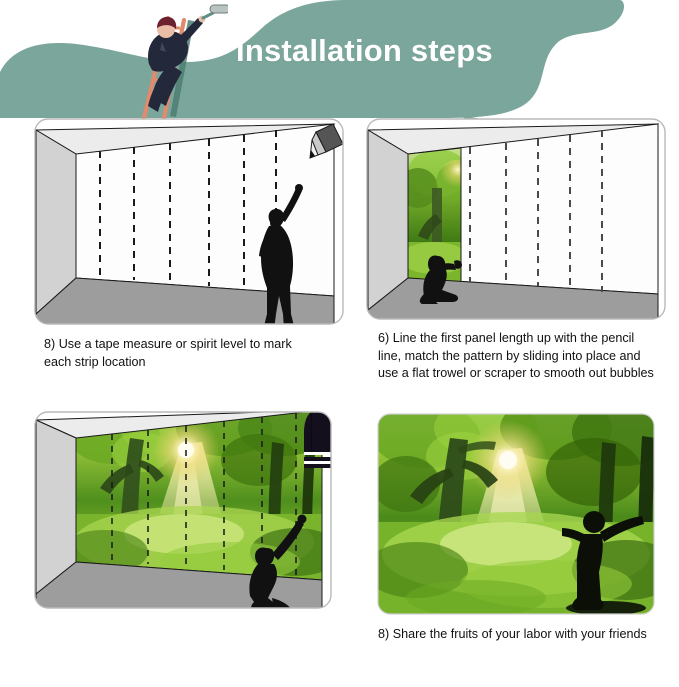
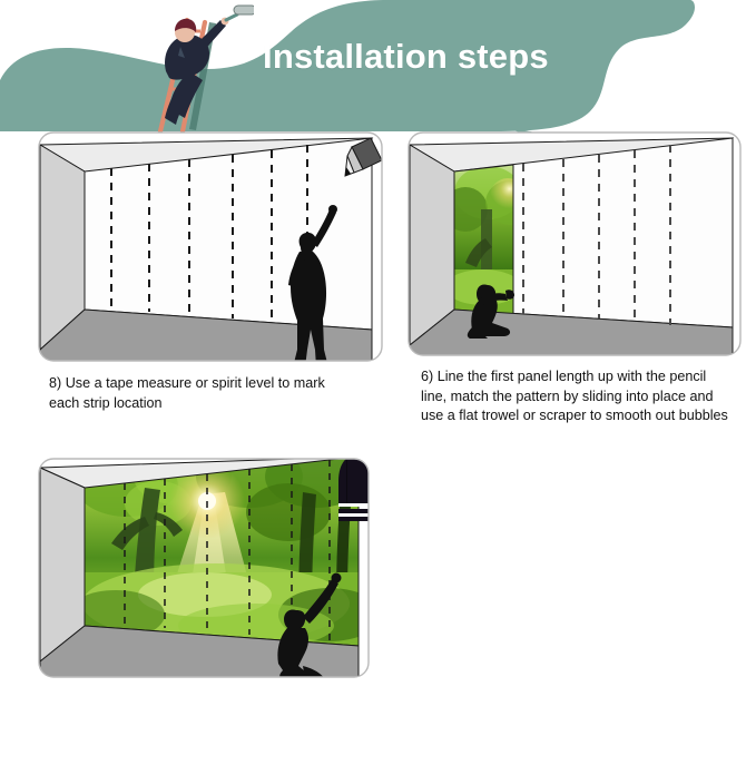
  Installation steps
  8) Use a tape measure or spirit level to mark
  each strip location
  6) Line the first panel length up with the pencil
  line, match the pattern by sliding into place and
  use a flat trowel or scraper to smooth out bubbles
- 8) Share the fruits of your labor with your friends
